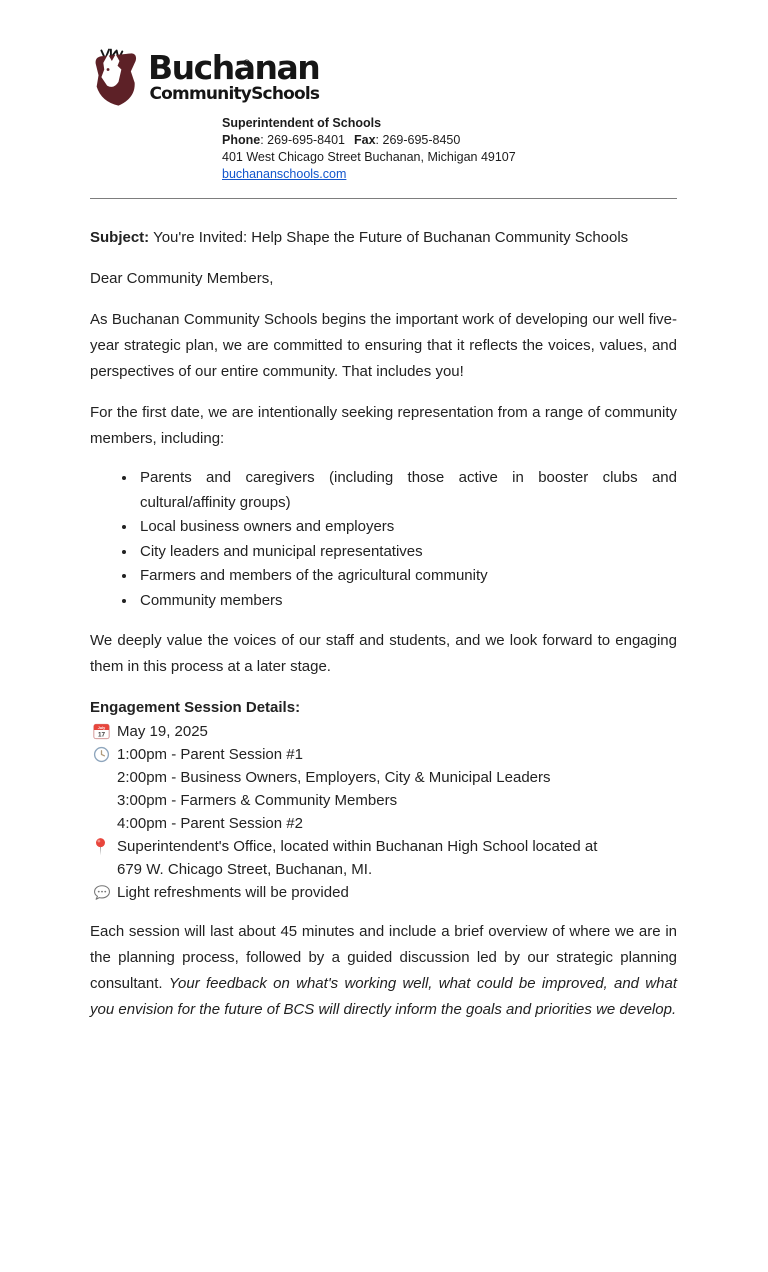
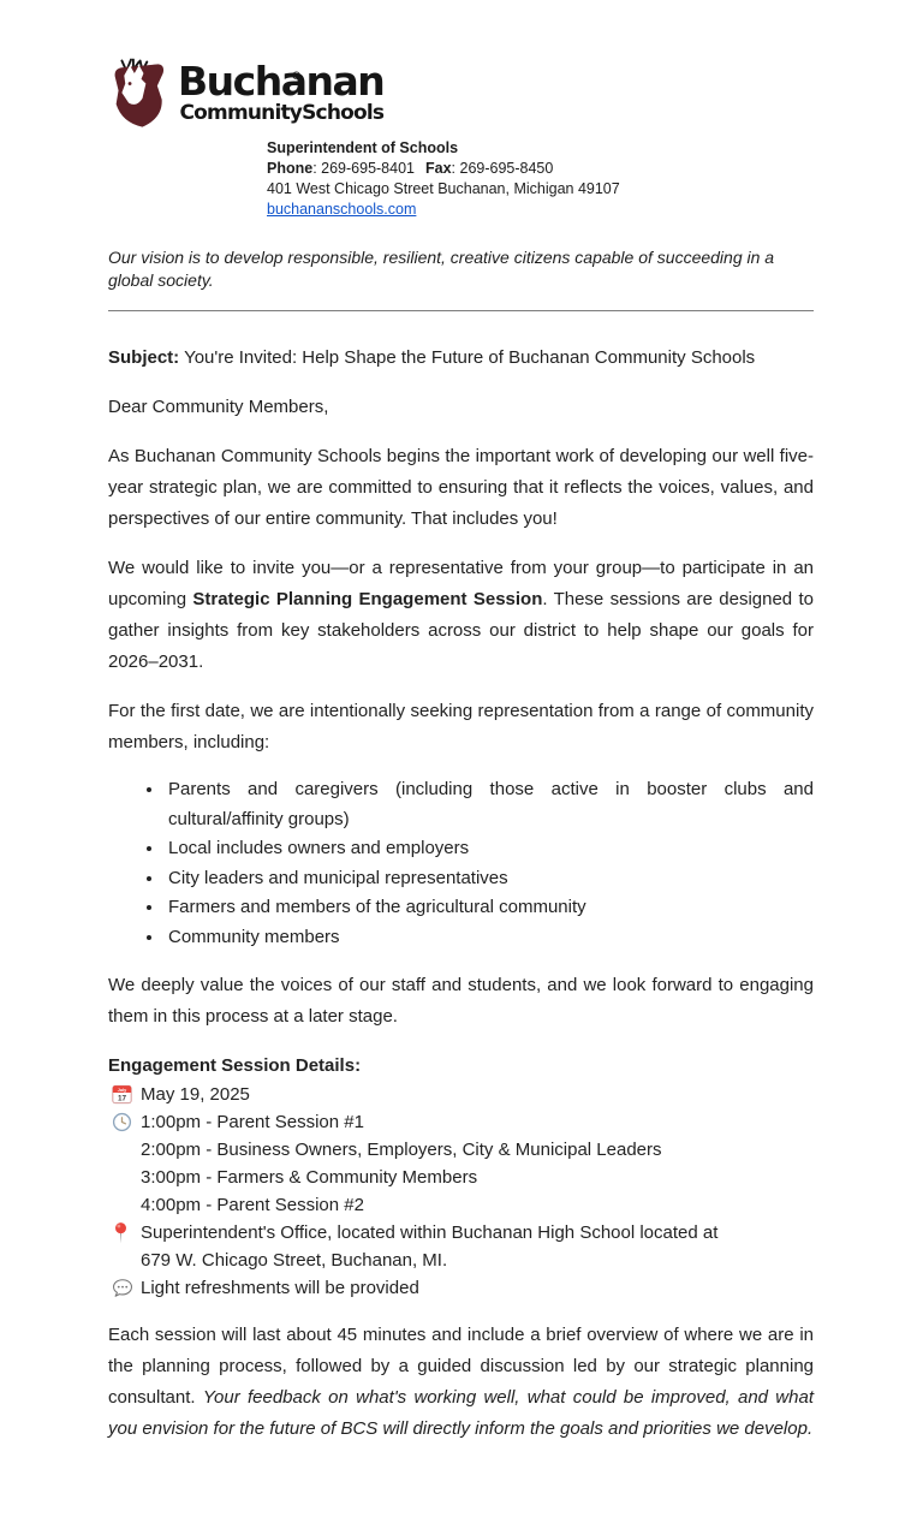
  Buchanan
  ®
  CommunitySchools
  Superintendent of Schools
  Phone: 269-695-8401 Fax: 269-695-8450
  401 West Chicago Street Buchanan, Michigan 49107
  buchananschools.com
+ Our vision is to develop responsible, resilient, creative citizens capable of succeeding in a global society.
  Subject: You're Invited: Help Shape the Future of Buchanan Community Schools
  Dear Community Members,
  As Buchanan Community Schools begins the important work of developing our well five-year strategic plan, we are committed to ensuring that it reflects the voices, values, and perspectives of our entire community. That includes you!
+ We would like to invite you—or a representative from your group—to participate in an upcoming Strategic Planning Engagement Session. These sessions are designed to gather insights from key stakeholders across our district to help shape our goals for 2026–2031.
  For the first date, we are intentionally seeking representation from a range of community members, including:
  Parents and caregivers (including those active in booster clubs and cultural/affinity groups)
- Local business owners and employers
+ Local includes owners and employers
  City leaders and municipal representatives
  Farmers and members of the agricultural community
  Community members
  We deeply value the voices of our staff and students, and we look forward to engaging them in this process at a later stage.
  Engagement Session Details:
  May 19, 2025
  1:00pm - Parent Session #1
  2:00pm - Business Owners, Employers, City & Municipal Leaders
  3:00pm - Farmers & Community Members
  4:00pm - Parent Session #2
  Superintendent's Office, located within Buchanan High School located at
  679 W. Chicago Street, Buchanan, MI.
  Light refreshments will be provided
  Each session will last about 45 minutes and include a brief overview of where we are in the planning process, followed by a guided discussion led by our strategic planning consultant. Your feedback on what's working well, what could be improved, and what you envision for the future of BCS will directly inform the goals and priorities we develop.
